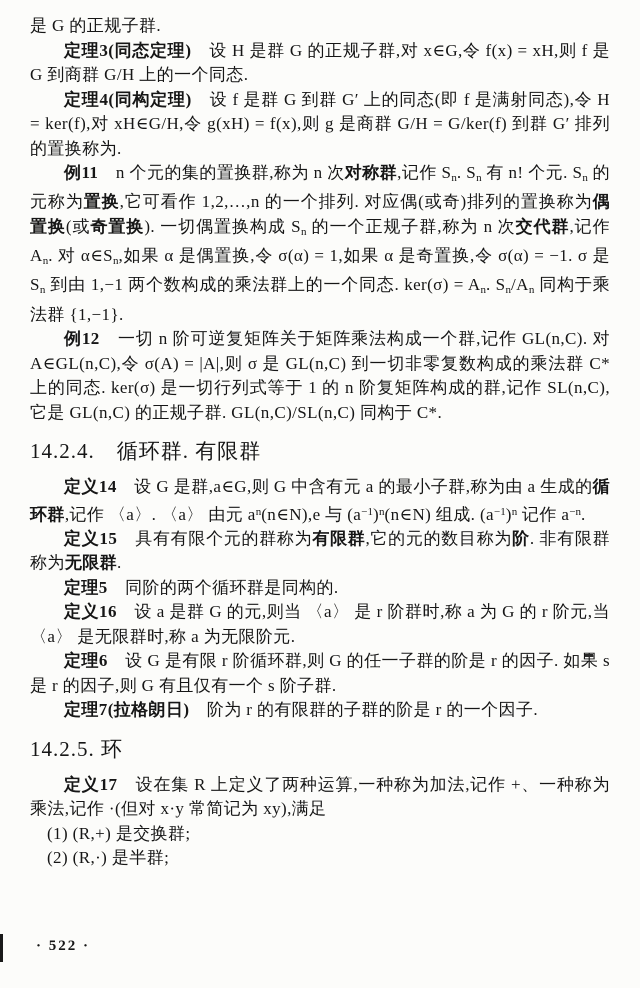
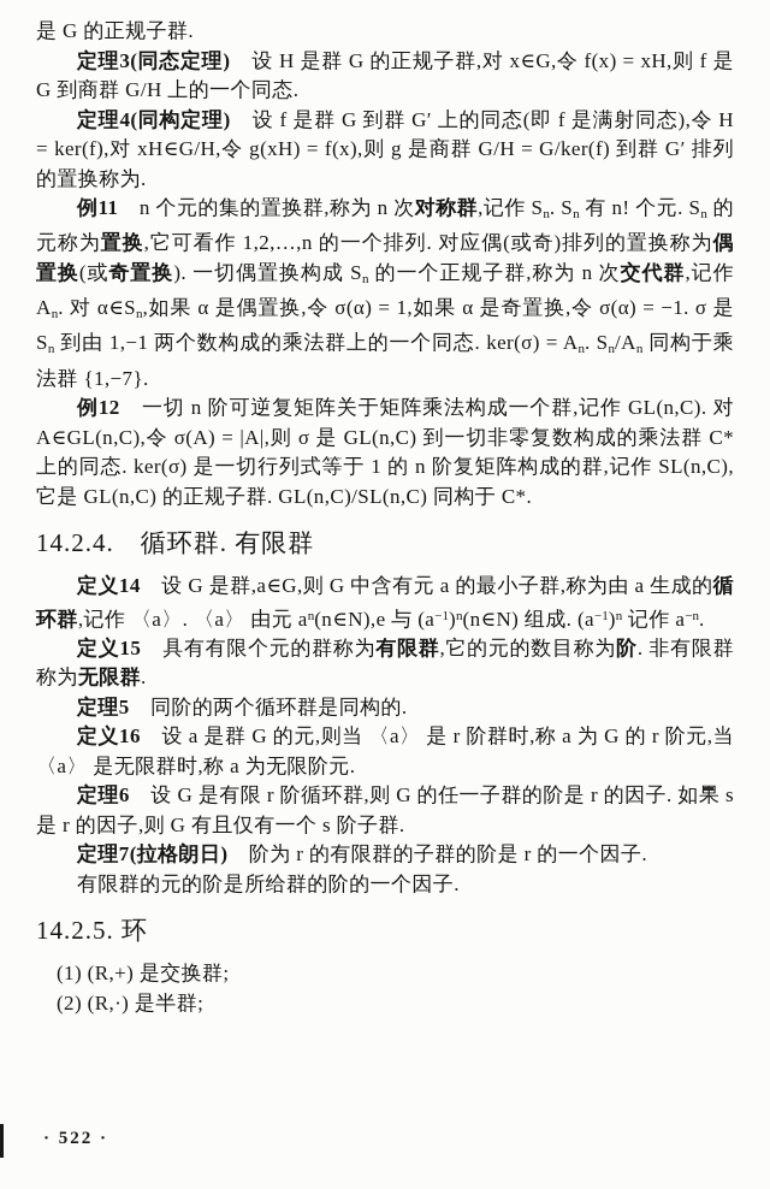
  是 G 的正规子群.
  定理3(同态定理) 设 H 是群 G 的正规子群,对 x∈G,令 f(x) = xH,则 f 是 G 到商群 G/H 上的一个同态.
  定理4(同构定理) 设 f 是群 G 到群 G′ 上的同态(即 f 是满射同态),令 H = ker(f),对 xH∈G/H,令 g(xH) = f(x),则 g 是商群 G/H = G/ker(f) 到群 G′ 排列的置换称为.
- 例11 n 个元的集的置换群,称为 n 次对称群,记作 Sn. Sn 有 n! 个元. Sn 的元称为置换,它可看作 1,2,…,n 的一个排列. 对应偶(或奇)排列的置换称为偶置换(或奇置换). 一切偶置换构成 Sn 的一个正规子群,称为 n 次交代群,记作 An. 对 α∈Sn,如果 α 是偶置换,令 σ(α) = 1,如果 α 是奇置换,令 σ(α) = −1. σ 是 Sn 到由 1,−1 两个数构成的乘法群上的一个同态. ker(σ) = An. Sn/An 同构于乘法群 {1,−1}.
+ 例11 n 个元的集的置换群,称为 n 次对称群,记作 Sn. Sn 有 n! 个元. Sn 的元称为置换,它可看作 1,2,…,n 的一个排列. 对应偶(或奇)排列的置换称为偶置换(或奇置换). 一切偶置换构成 Sn 的一个正规子群,称为 n 次交代群,记作 An. 对 α∈Sn,如果 α 是偶置换,令 σ(α) = 1,如果 α 是奇置换,令 σ(α) = −1. σ 是 Sn 到由 1,−1 两个数构成的乘法群上的一个同态. ker(σ) = An. Sn/An 同构于乘法群 {1,−7}.
  例12 一切 n 阶可逆复矩阵关于矩阵乘法构成一个群,记作 GL(n,C). 对 A∈GL(n,C),令 σ(A) = |A|,则 σ 是 GL(n,C) 到一切非零复数构成的乘法群 C* 上的同态. ker(σ) 是一切行列式等于 1 的 n 阶复矩阵构成的群,记作 SL(n,C),它是 GL(n,C) 的正规子群. GL(n,C)/SL(n,C) 同构于 C*.
  14.2.4. 循环群. 有限群
  定义14 设 G 是群,a∈G,则 G 中含有元 a 的最小子群,称为由 a 生成的循环群,记作 〈a〉. 〈a〉 由元 an(n∈N),e 与 (a−1)n(n∈N) 组成. (a−1)n 记作 a−n.
  定义15 具有有限个元的群称为有限群,它的元的数目称为阶. 非有限群称为无限群.
  定理5 同阶的两个循环群是同构的.
  定义16 设 a 是群 G 的元,则当 〈a〉 是 r 阶群时,称 a 为 G 的 r 阶元,当 〈a〉 是无限群时,称 a 为无限阶元.
  定理6 设 G 是有限 r 阶循环群,则 G 的任一子群的阶是 r 的因子. 如果 s 是 r 的因子,则 G 有且仅有一个 s 阶子群.
  定理7(拉格朗日) 阶为 r 的有限群的子群的阶是 r 的一个因子.
+ 有限群的元的阶是所给群的阶的一个因子.
  14.2.5. 环
- 定义17 设在集 R 上定义了两种运算,一种称为加法,记作 +、一种称为乘法,记作 ·(但对 x·y 常简记为 xy),满足
  (1) (R,+) 是交换群;
  (2) (R,·) 是半群;
  · 522 ·
